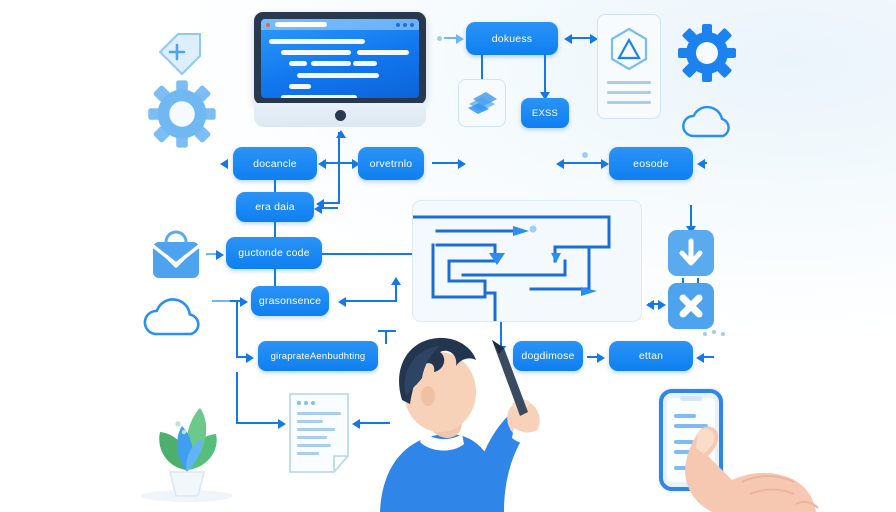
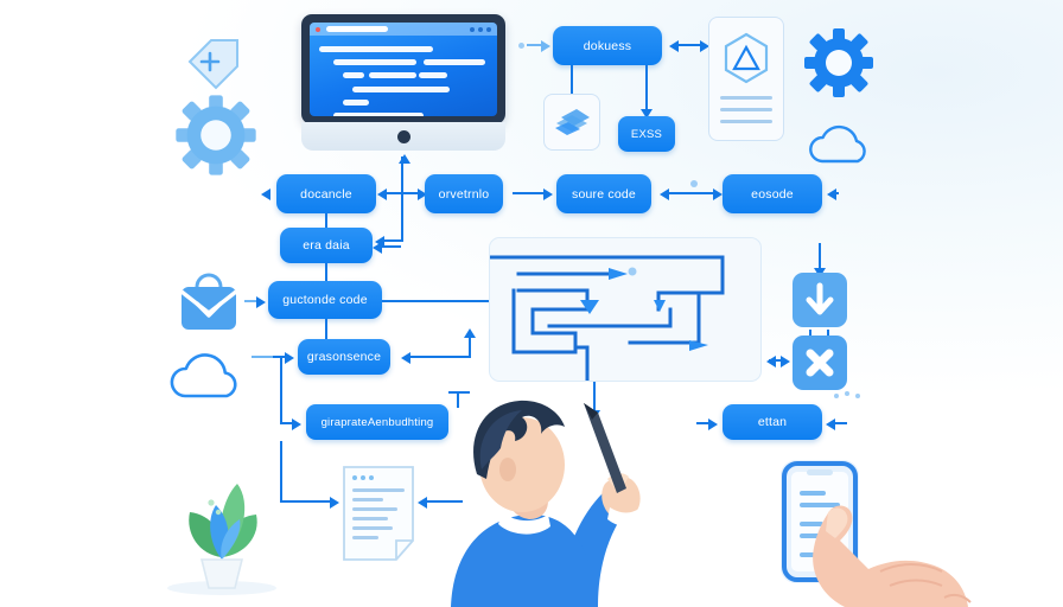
  dokuess
  EXSS
  docancle
  orvetrnlo
+ soure code
  eosode
  era daia
  guctonde code
  grasonsence
  giraprateAenbudhting
- dogdimose
  ettan
